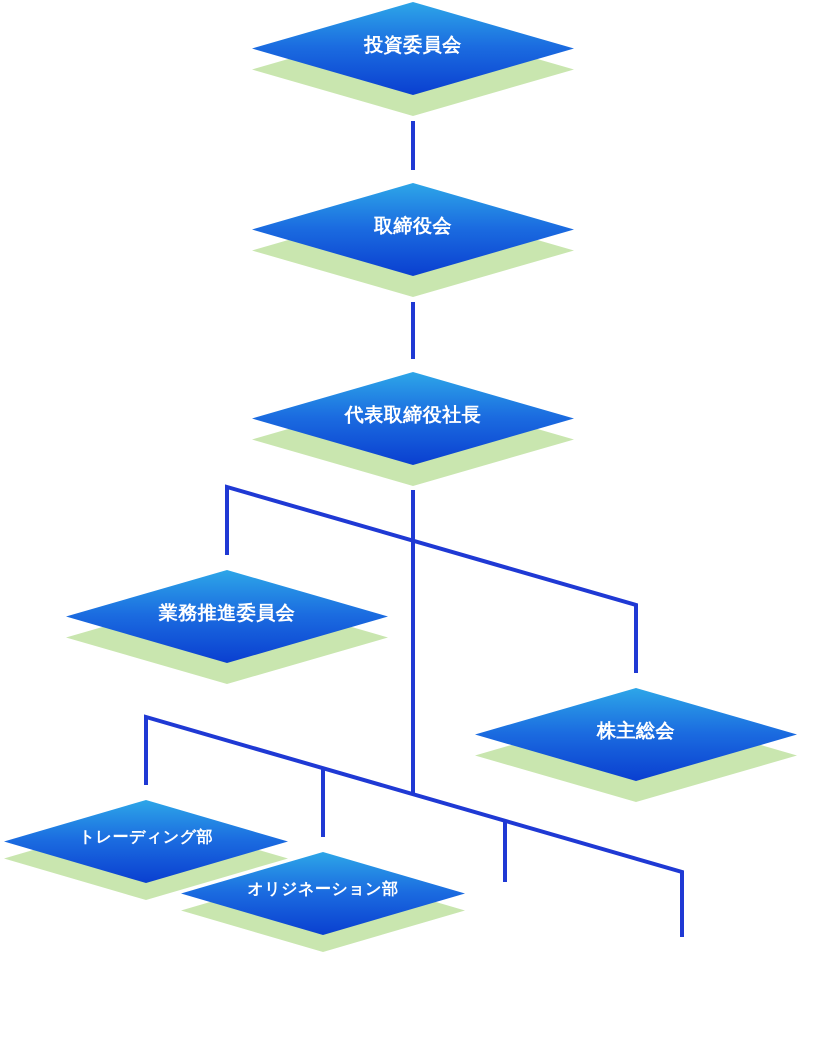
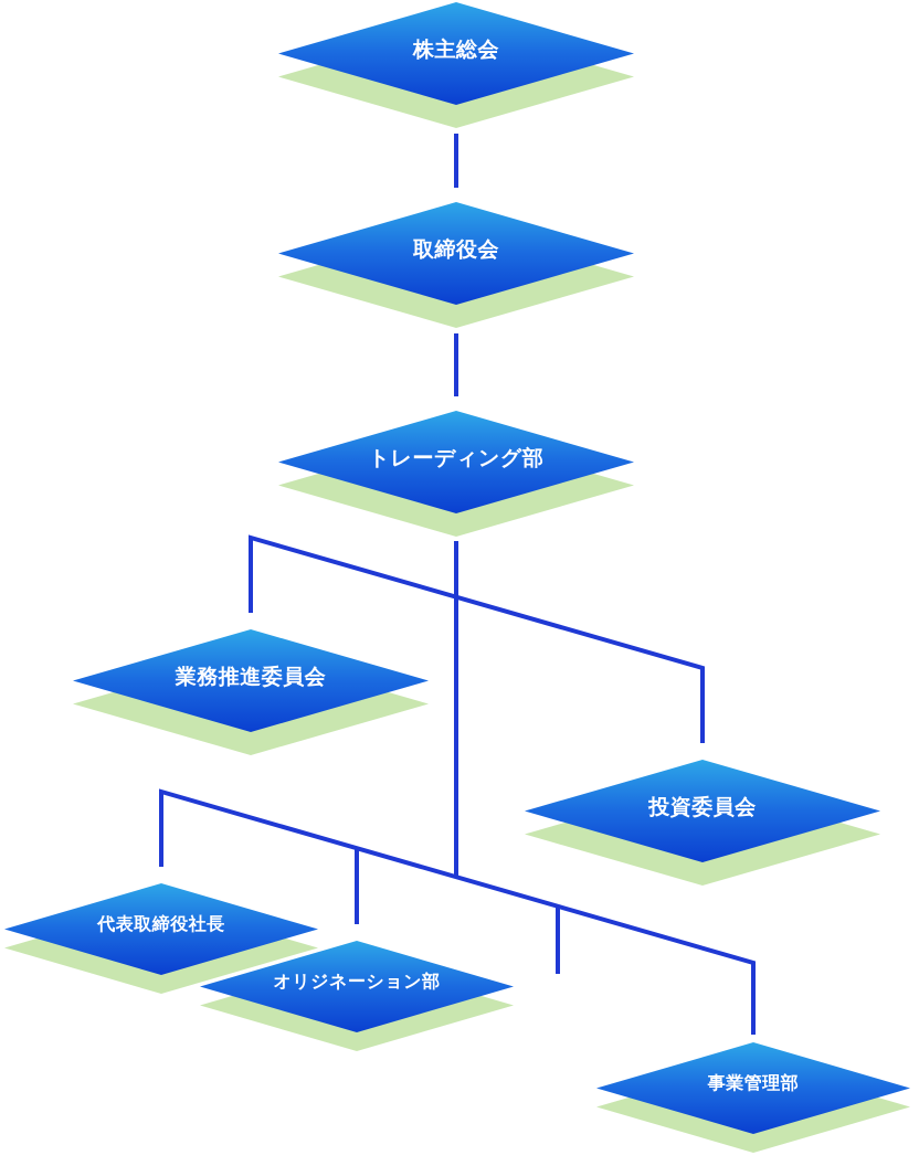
- 投資委員会
+ 株主総会
  取締役会
- 代表取締役社長
+ トレーディング部
  業務推進委員会
- 株主総会
+ 投資委員会
- トレーディング部
+ 代表取締役社長
  オリジネーション部
+ 事業管理部
